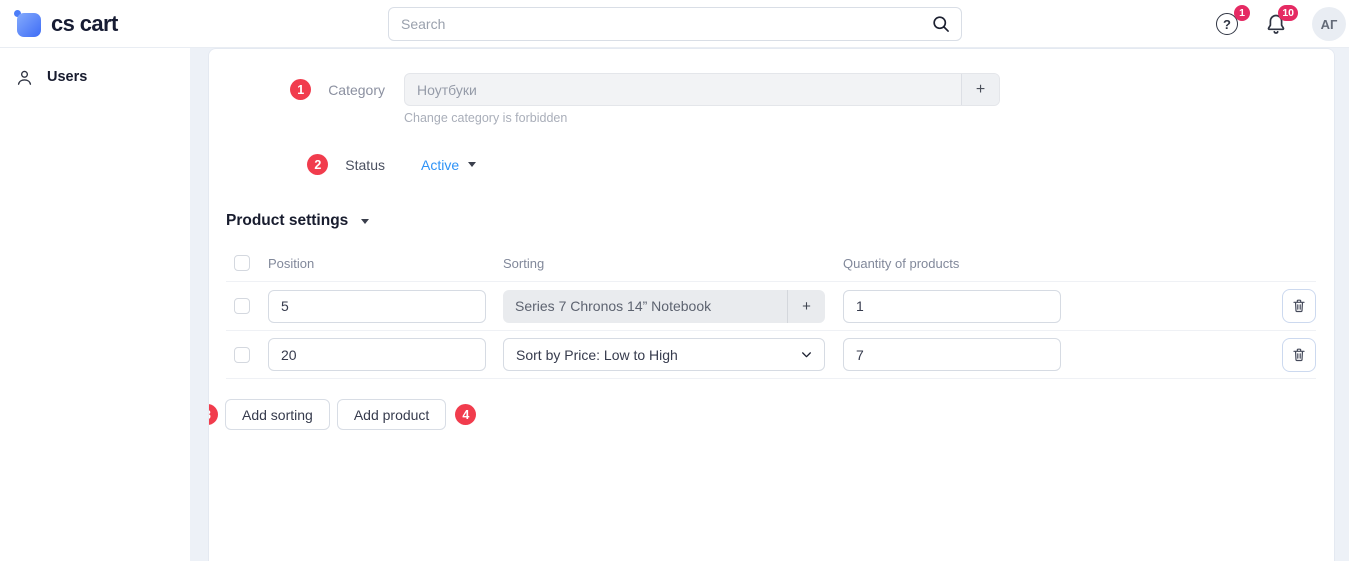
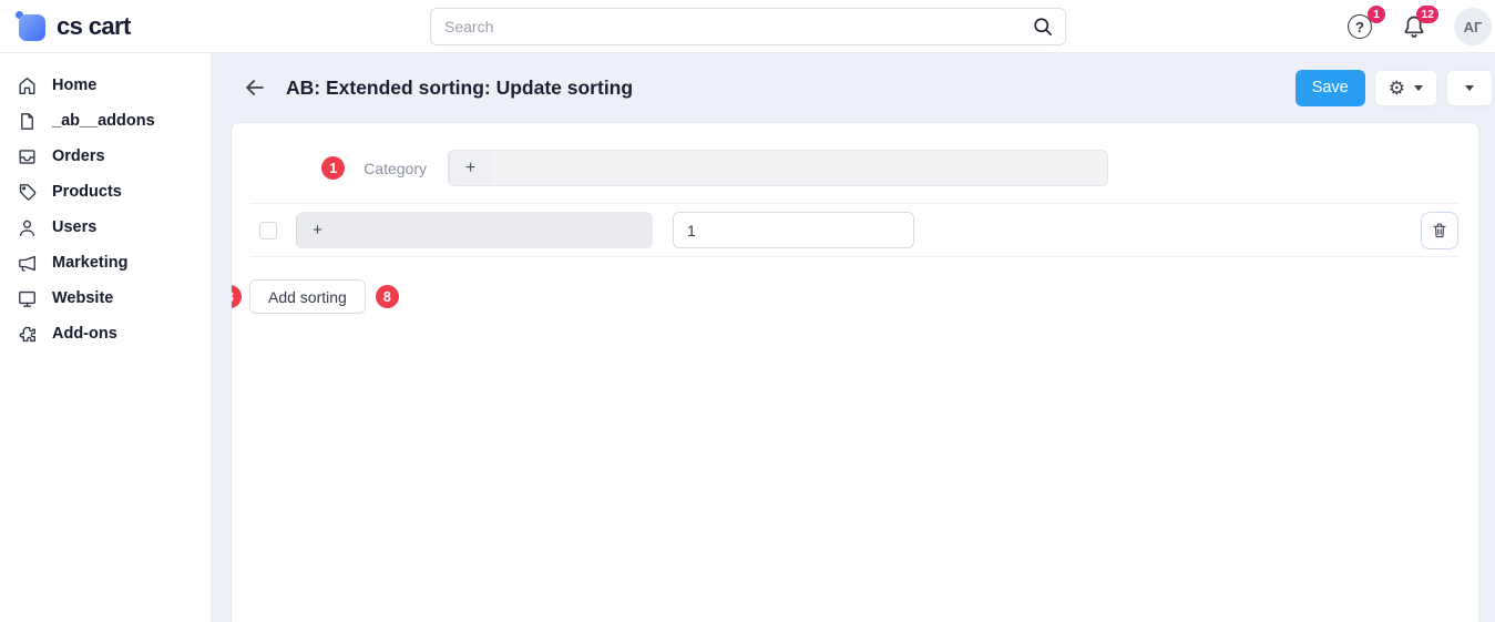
  cs cart
  Search
  ?
  1
- 10
+ 12
  АГ
+ Home
+ _ab__addons
+ Orders
+ Products
  Users
+ Marketing
+ Website
+ Add-ons
+ AB: Extended sorting: Update sorting
+ Save
+ ⚙
  1
  Category
- Ноутбуки
  +
- Change category is forbidden
- 2
- Status
- Active
- Product settings
- Position
- Sorting
- Quantity of products
- 5
- Series 7 Chronos 14” Notebook
  +
  1
- 20
- Sort by Price: Low to High
- 7
  Add sorting
- Add product
- 4
+ 8
